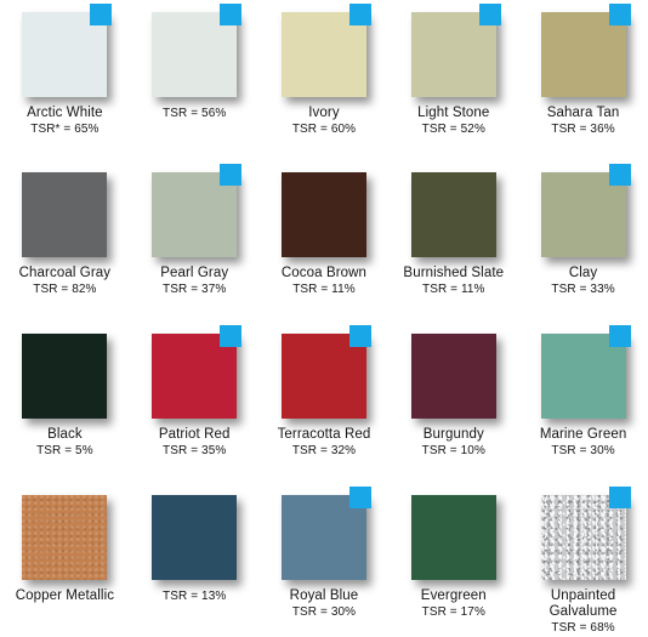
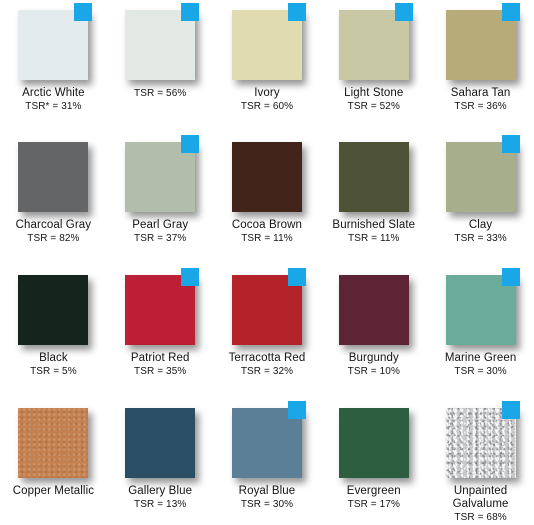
  Arctic White
- TSR* = 65%
+ TSR* = 31%
  TSR = 56%
  Ivory
  TSR = 60%
  Light Stone
  TSR = 52%
  Sahara Tan
  TSR = 36%
  Charcoal Gray
  TSR = 82%
  Pearl Gray
  TSR = 37%
  Cocoa Brown
  TSR = 11%
  Burnished Slate
  TSR = 11%
  Clay
  TSR = 33%
  Black
  TSR = 5%
  Patriot Red
  TSR = 35%
  Terracotta Red
  TSR = 32%
  Burgundy
  TSR = 10%
  Marine Green
  TSR = 30%
  Copper Metallic
+ Gallery Blue
  TSR = 13%
  Royal Blue
  TSR = 30%
  Evergreen
  TSR = 17%
  Unpainted Galvalume
  TSR = 68%
